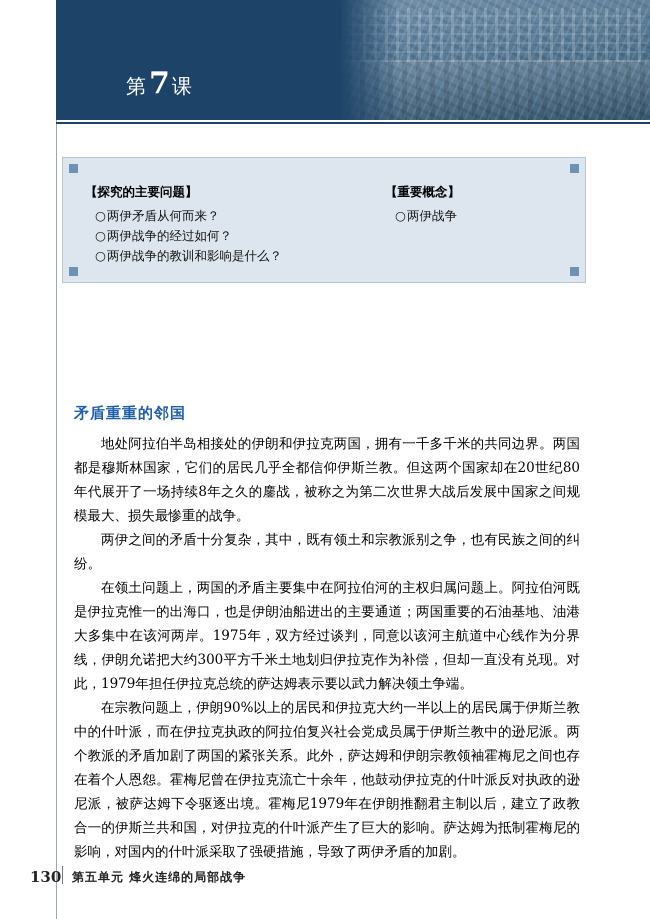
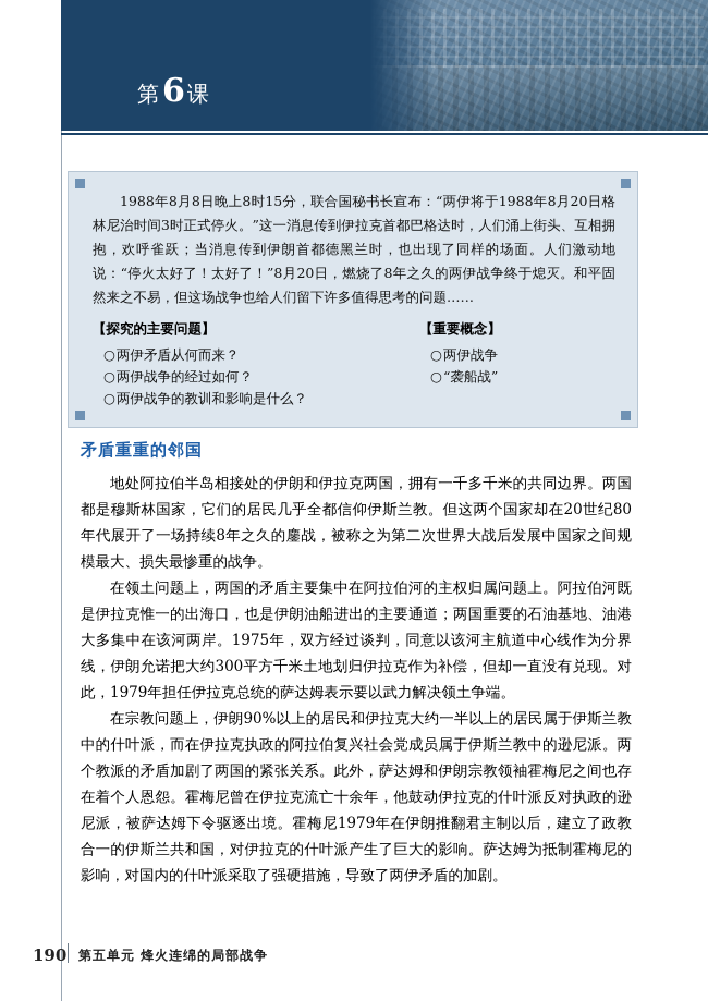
- 第7课
+ 第6课
+ 1988年8月8日晚上8时15分，联合国秘书长宣布：“两伊将于1988年8月20日格林尼治时间3时正式停火。”这一消息传到伊拉克首都巴格达时，人们涌上街头、互相拥抱，欢呼雀跃；当消息传到伊朗首都德黑兰时，也出现了同样的场面。人们激动地说：“停火太好了！太好了！”8月20日，燃烧了8年之久的两伊战争终于熄灭。和平固然来之不易，但这场战争也给人们留下许多值得思考的问题……
  【探究的主要问题】
  ○两伊矛盾从何而来？
  ○两伊战争的经过如何？
  ○两伊战争的教训和影响是什么？
  【重要概念】
  ○两伊战争
+ ○“袭船战”
  矛盾重重的邻国
  地处阿拉伯半岛相接处的伊朗和伊拉克两国，拥有一千多千米的共同边界。两国都是穆斯林国家，它们的居民几乎全都信仰伊斯兰教。但这两个国家却在20世纪80年代展开了一场持续8年之久的鏖战，被称之为第二次世界大战后发展中国家之间规模最大、损失最惨重的战争。
- 两伊之间的矛盾十分复杂，其中，既有领土和宗教派别之争，也有民族之间的纠纷。
  在领土问题上，两国的矛盾主要集中在阿拉伯河的主权归属问题上。阿拉伯河既是伊拉克惟一的出海口，也是伊朗油船进出的主要通道；两国重要的石油基地、油港大多集中在该河两岸。1975年，双方经过谈判，同意以该河主航道中心线作为分界线，伊朗允诺把大约300平方千米土地划归伊拉克作为补偿，但却一直没有兑现。对此，1979年担任伊拉克总统的萨达姆表示要以武力解决领土争端。
  在宗教问题上，伊朗90%以上的居民和伊拉克大约一半以上的居民属于伊斯兰教中的什叶派，而在伊拉克执政的阿拉伯复兴社会党成员属于伊斯兰教中的逊尼派。两个教派的矛盾加剧了两国的紧张关系。此外，萨达姆和伊朗宗教领袖霍梅尼之间也存在着个人恩怨。霍梅尼曾在伊拉克流亡十余年，他鼓动伊拉克的什叶派反对执政的逊尼派，被萨达姆下令驱逐出境。霍梅尼1979年在伊朗推翻君主制以后，建立了政教合一的伊斯兰共和国，对伊拉克的什叶派产生了巨大的影响。萨达姆为抵制霍梅尼的影响，对国内的什叶派采取了强硬措施，导致了两伊矛盾的加剧。
- 130
+ 190
  第五单元 烽火连绵的局部战争
